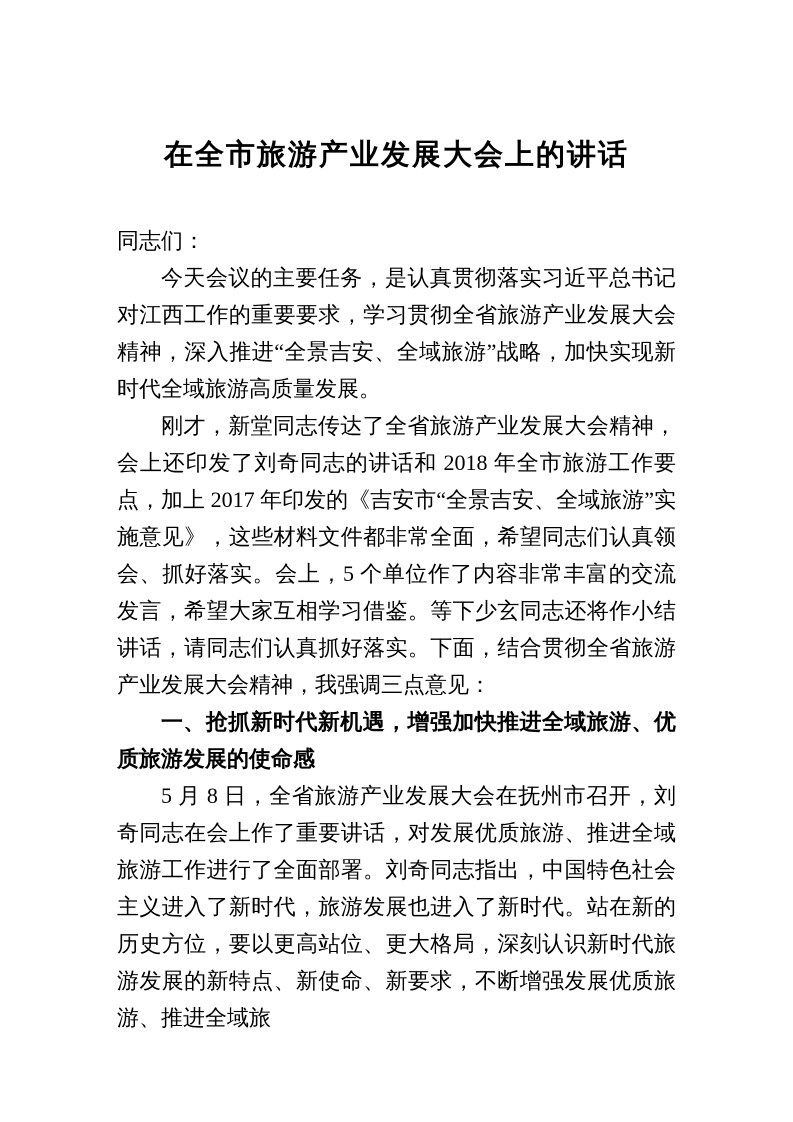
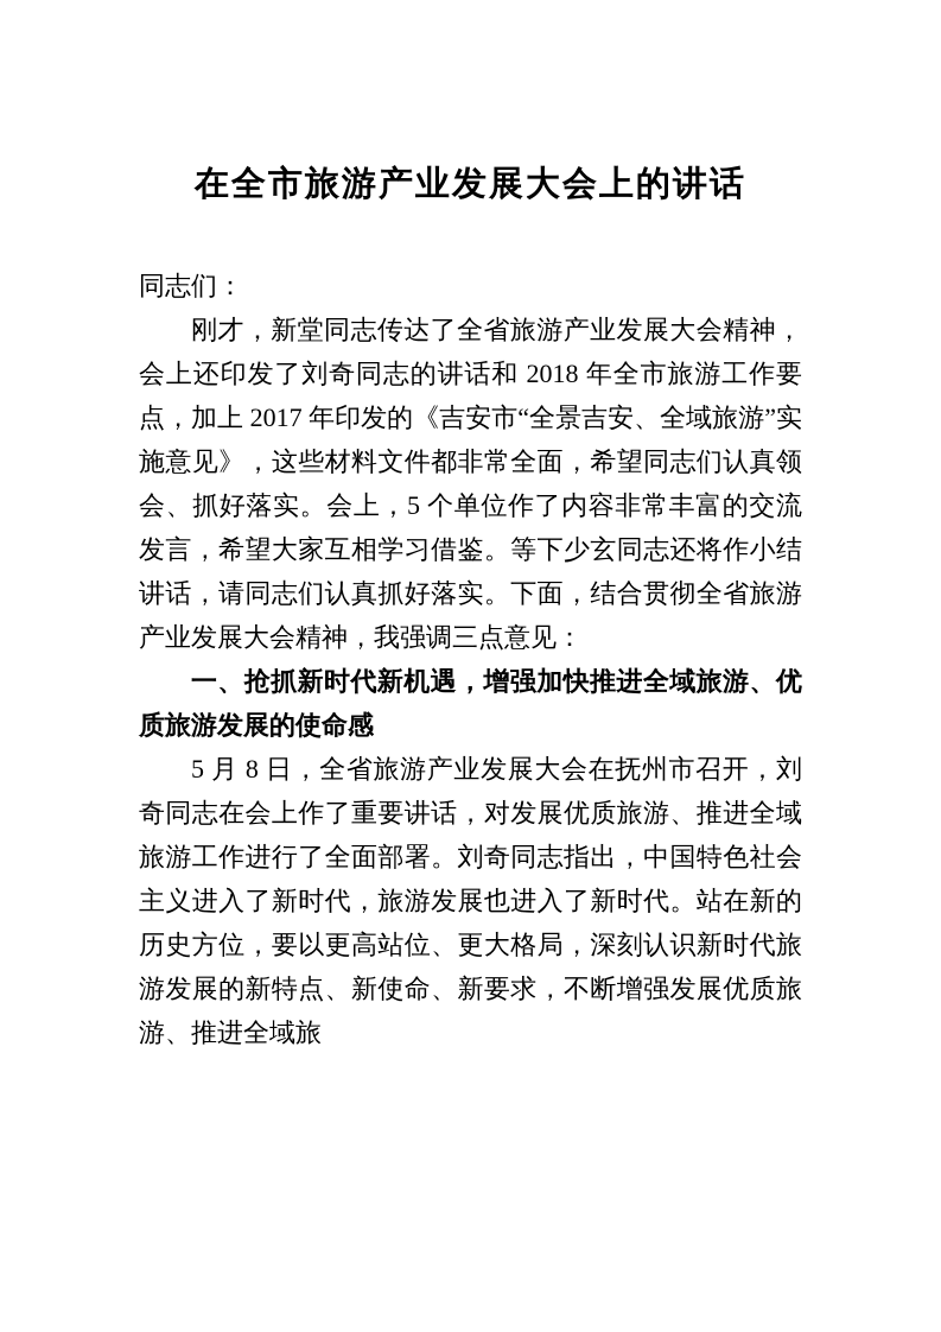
  在全市旅游产业发展大会上的讲话
  同志们：
- 今天会议的主要任务，是认真贯彻落实习近平总书记对江西工作的重要要求，学习贯彻全省旅游产业发展大会精神，深入推进“全景吉安、全域旅游”战略，加快实现新时代全域旅游高质量发展。
  刚才，新堂同志传达了全省旅游产业发展大会精神，会上还印发了刘奇同志的讲话和 2018 年全市旅游工作要点，加上 2017 年印发的《吉安市“全景吉安、全域旅游”实施意见》，这些材料文件都非常全面，希望同志们认真领会、抓好落实。会上，5 个单位作了内容非常丰富的交流发言，希望大家互相学习借鉴。等下少玄同志还将作小结讲话，请同志们认真抓好落实。下面，结合贯彻全省旅游产业发展大会精神，我强调三点意见：
  一、抢抓新时代新机遇，增强加快推进全域旅游、优质旅游发展的使命感
  5 月 8 日，全省旅游产业发展大会在抚州市召开，刘奇同志在会上作了重要讲话，对发展优质旅游、推进全域旅游工作进行了全面部署。刘奇同志指出，中国特色社会主义进入了新时代，旅游发展也进入了新时代。站在新的历史方位，要以更高站位、更大格局，深刻认识新时代旅游发展的新特点、新使命、新要求，不断增强发展优质旅游、推进全域旅
